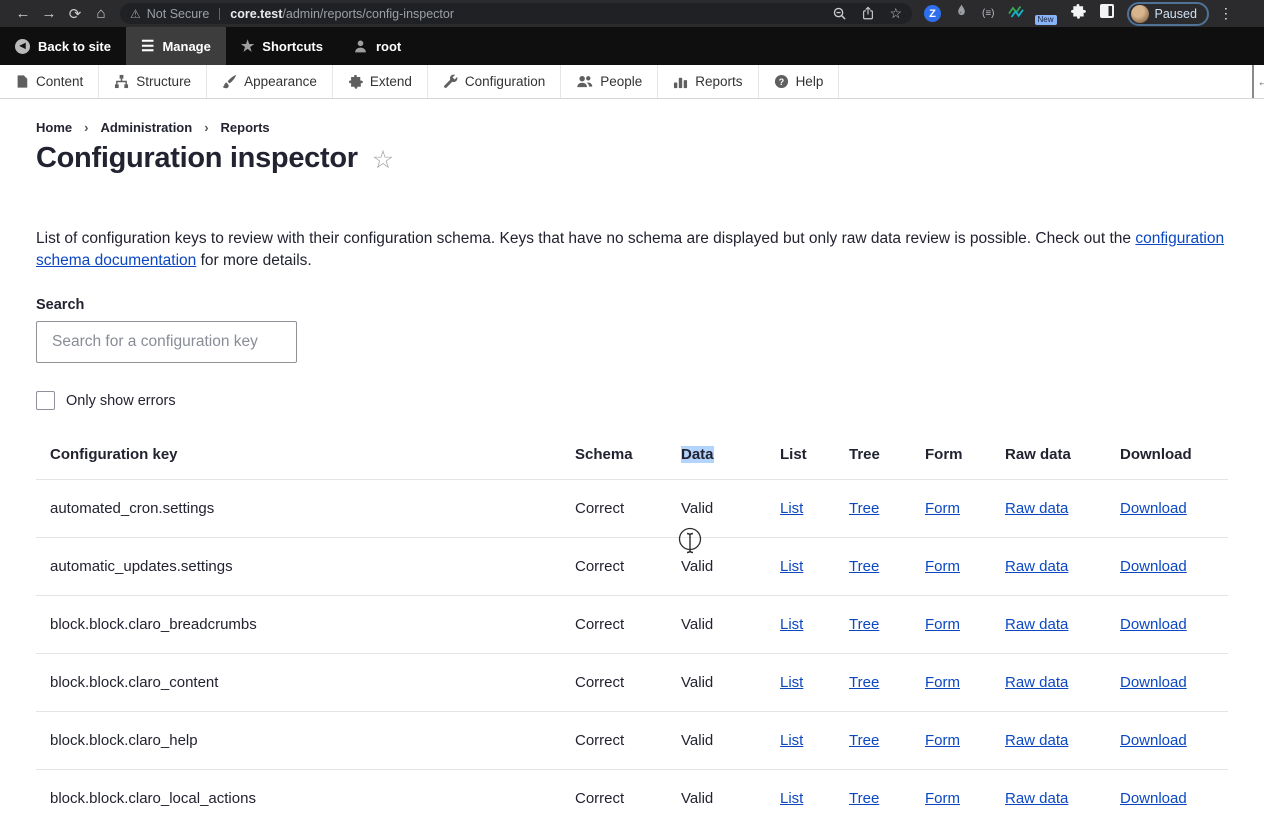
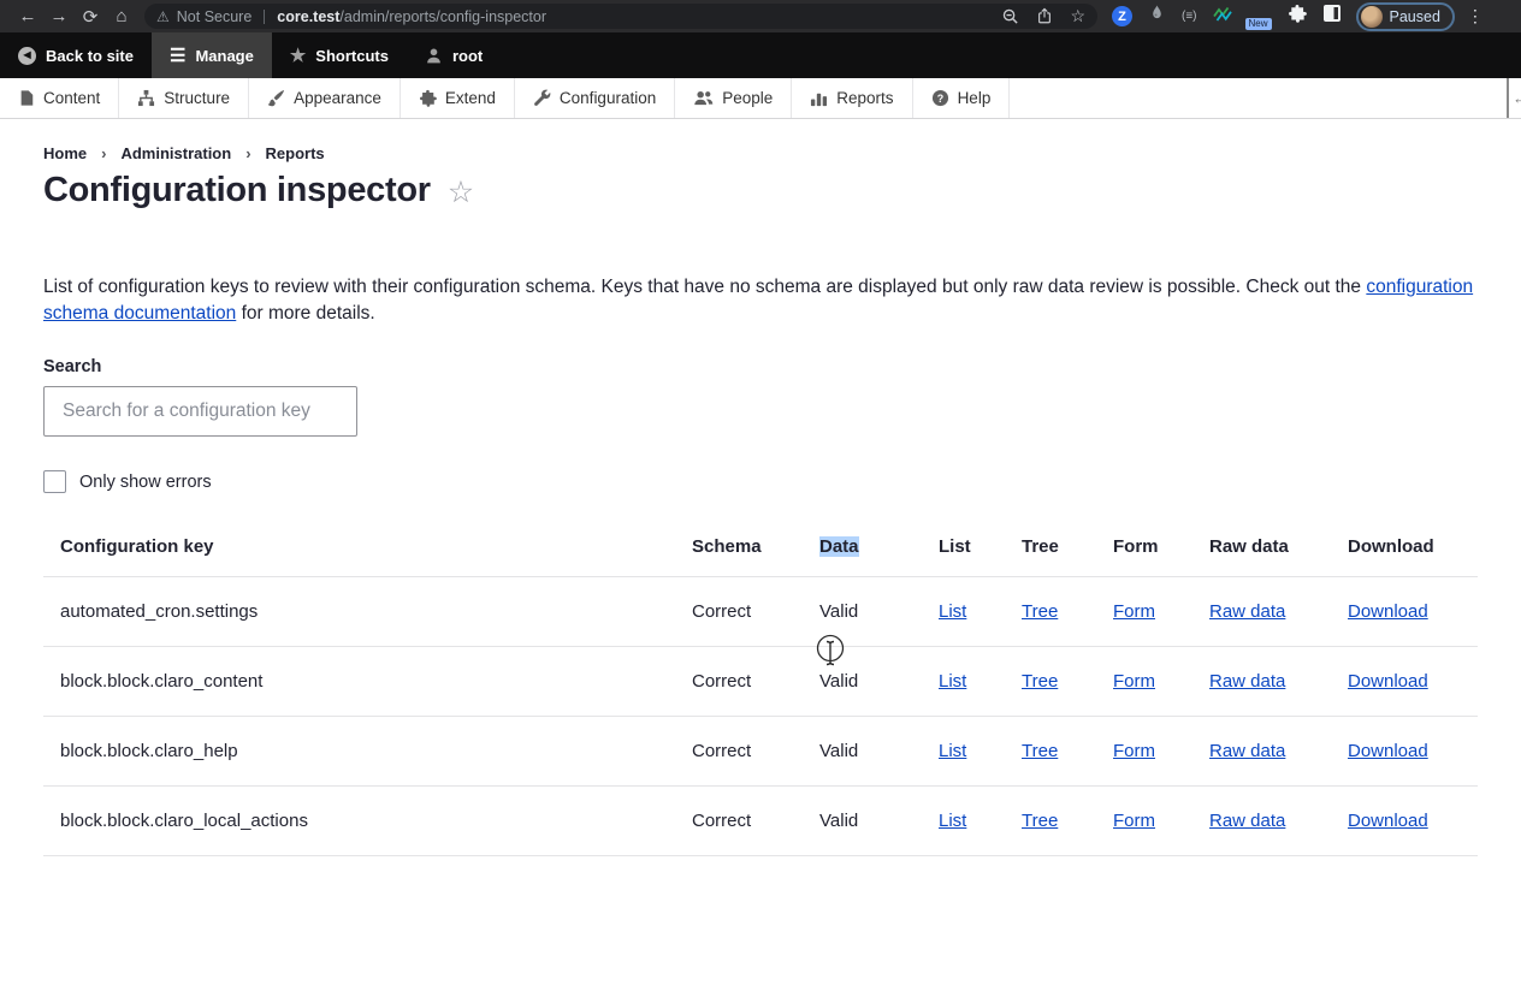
  ←
  →
  ⟳
  ⌂
  ⚠
  Not Secure
  core.test
  /admin/reports/config-inspector
  ☆
  Z
  (≡)
  New
  Paused
  ⋮
  ◄
  Back to site
  ☰
  Manage
  ★
  Shortcuts
  root
  Content
  Structure
  Appearance
  Extend
  Configuration
  People
  Reports
  ?
  Help
  Home
  ›
  Administration
  ›
  Reports
  Configuration inspector
  ☆
  List of configuration keys to review with their configuration schema. Keys that have no schema are displayed but only raw data review is possible. Check out the configuration schema documentation for more details.
  Search
  Search for a configuration key
  Only show errors
  Configuration key	Schema	Data	List	Tree	Form	Raw data	Download
  automated_cron.settings	Correct	Valid	List	Tree	Form	Raw data	Download
- automatic_updates.settings	Correct	Valid	List	Tree	Form	Raw data	Download
- block.block.claro_breadcrumbs	Correct	Valid	List	Tree	Form	Raw data	Download
  block.block.claro_content	Correct	Valid	List	Tree	Form	Raw data	Download
  block.block.claro_help	Correct	Valid	List	Tree	Form	Raw data	Download
  block.block.claro_local_actions	Correct	Valid	List	Tree	Form	Raw data	Download
